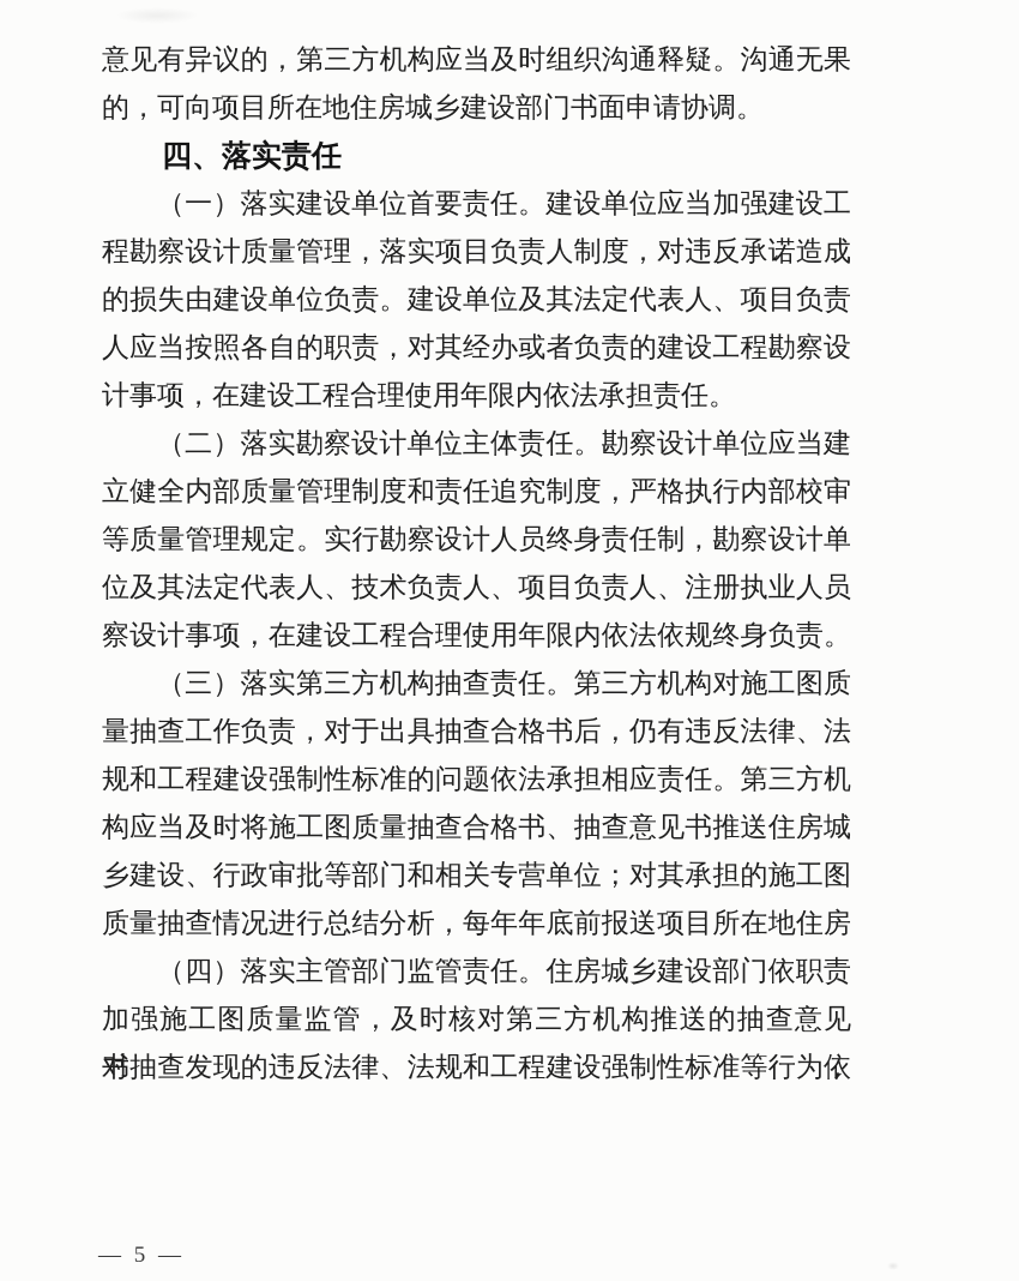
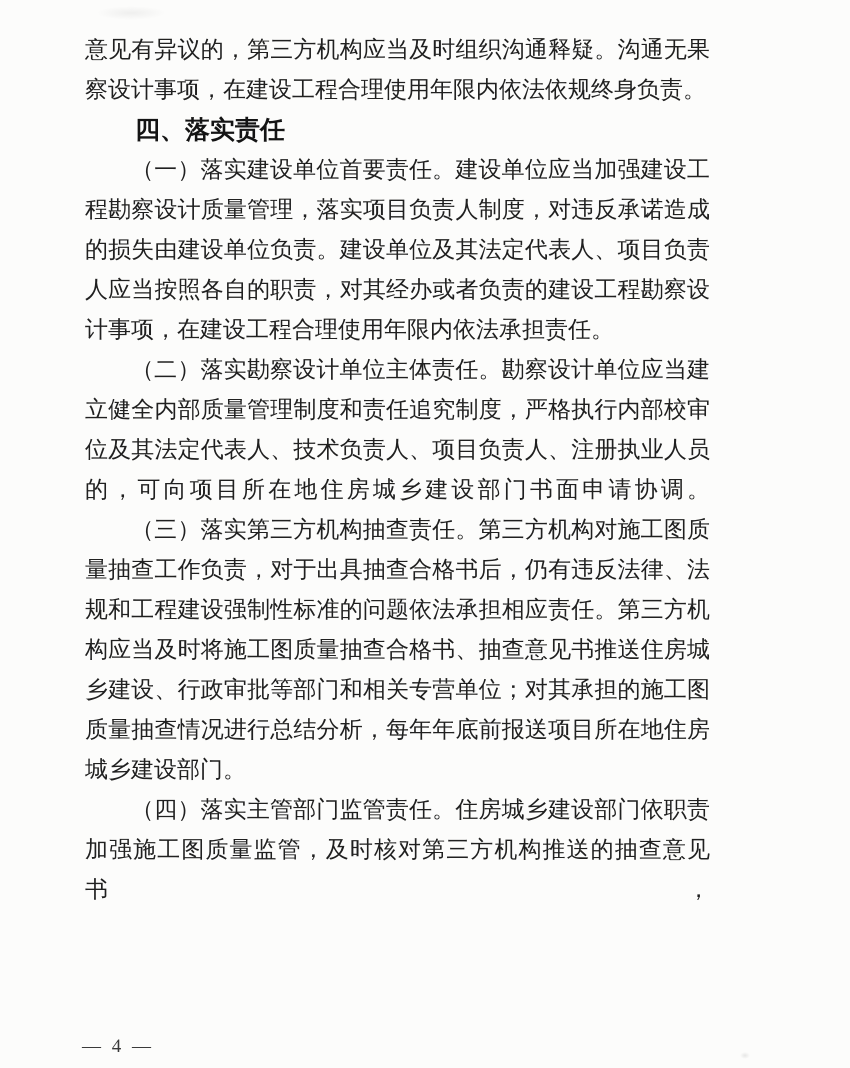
  意见有异议的，第三方机构应当及时组织沟通释疑。沟通无果
- 的，可向项目所在地住房城乡建设部门书面申请协调。
+ 察设计事项，在建设工程合理使用年限内依法依规终身负责。
  四、落实责任
  （一）落实建设单位首要责任。建设单位应当加强建设工
  程勘察设计质量管理，落实项目负责人制度，对违反承诺造成
  的损失由建设单位负责。建设单位及其法定代表人、项目负责
  人应当按照各自的职责，对其经办或者负责的建设工程勘察设
  计事项，在建设工程合理使用年限内依法承担责任。
  （二）落实勘察设计单位主体责任。勘察设计单位应当建
  立健全内部质量管理制度和责任追究制度，严格执行内部校审
- 等质量管理规定。实行勘察设计人员终身责任制，勘察设计单
  位及其法定代表人、技术负责人、项目负责人、注册执业人员
- 察设计事项，在建设工程合理使用年限内依法依规终身负责。
+ 的，可向项目所在地住房城乡建设部门书面申请协调。
  （三）落实第三方机构抽查责任。第三方机构对施工图质
  量抽查工作负责，对于出具抽查合格书后，仍有违反法律、法
  规和工程建设强制性标准的问题依法承担相应责任。第三方机
  构应当及时将施工图质量抽查合格书、抽查意见书推送住房城
  乡建设、行政审批等部门和相关专营单位；对其承担的施工图
  质量抽查情况进行总结分析，每年年底前报送项目所在地住房
+ 城乡建设部门。
  （四）落实主管部门监管责任。住房城乡建设部门依职责
  加强施工图质量监管，及时核对第三方机构推送的抽查意见书，
- 对抽查发现的违反法律、法规和工程建设强制性标准等行为依
- — 5 —
+ — 4 —
